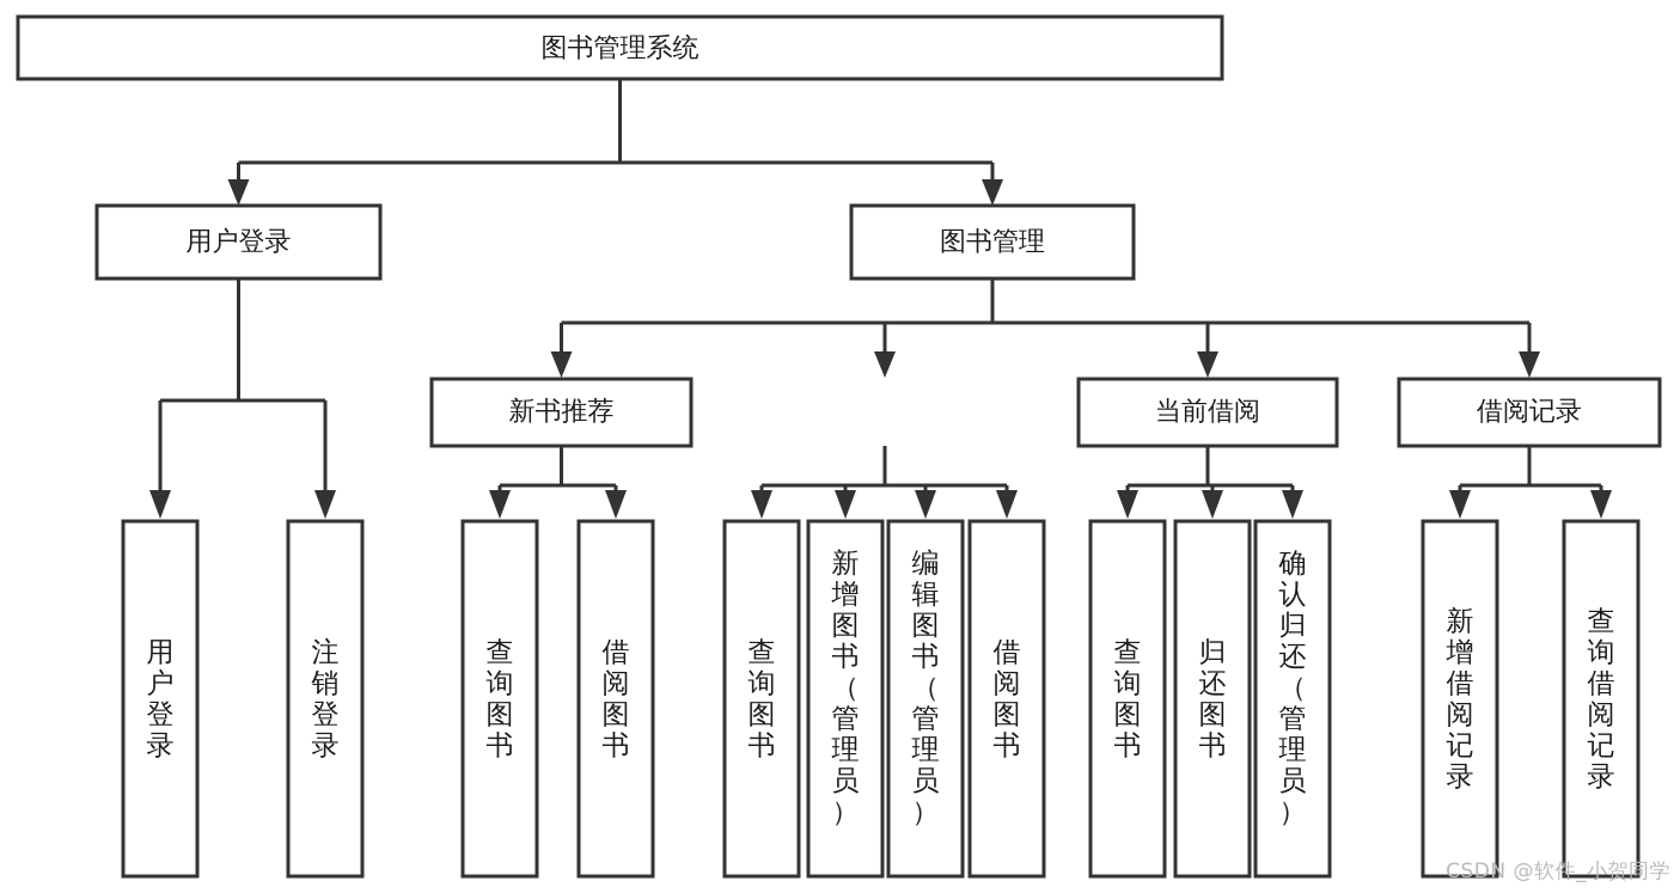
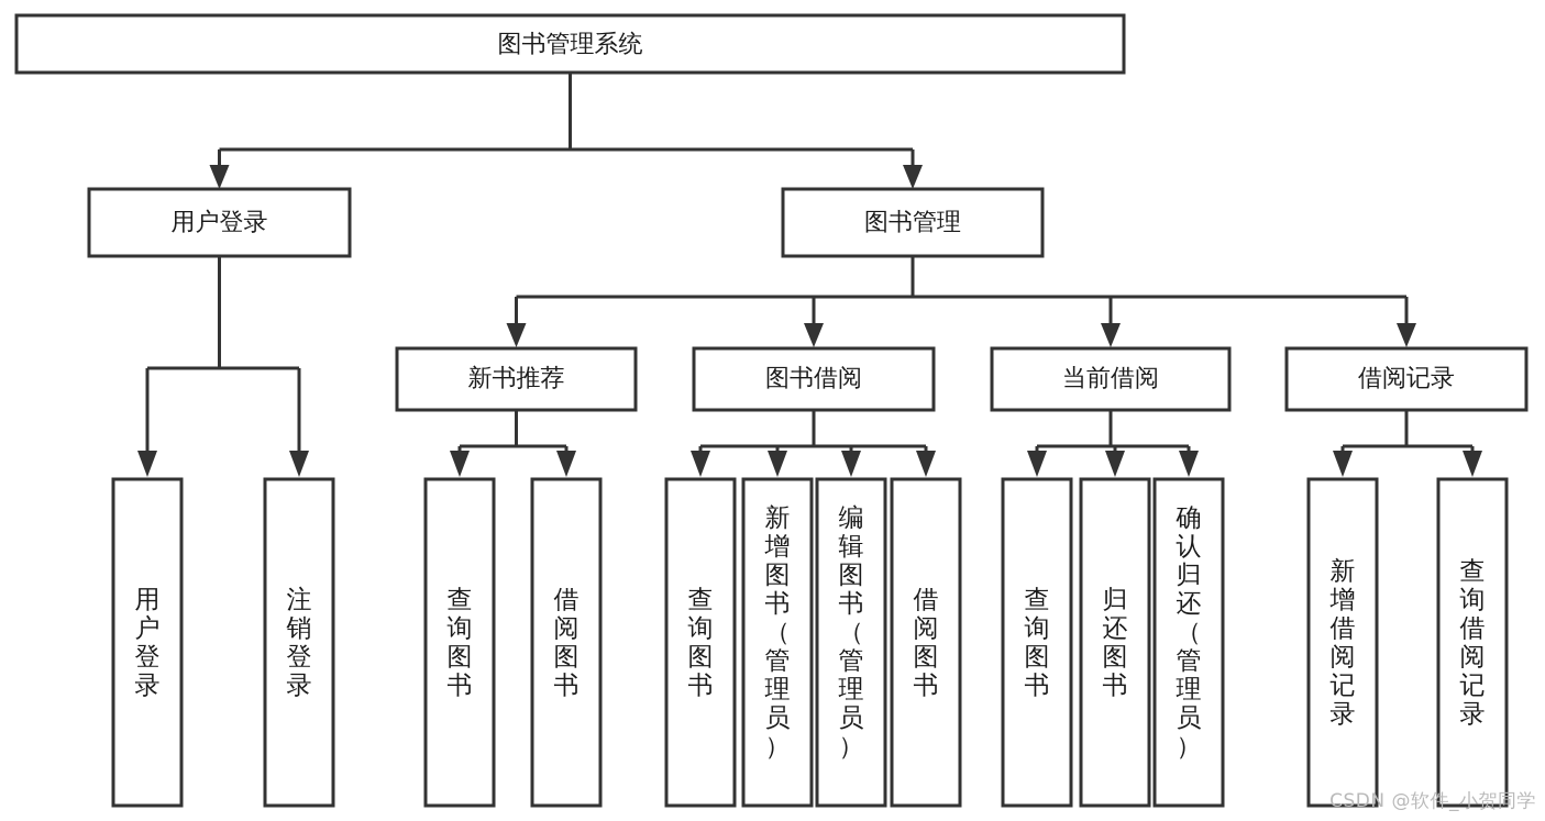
  图书管理系统
  用户登录
  图书管理
  新书推荐
+ 图书借阅
  当前借阅
  借阅记录
  用户登录
  注销登录
  查询图书
  借阅图书
  查询图书
  新增图书（管理员）
  编辑图书（管理员）
  借阅图书
  查询图书
  归还图书
  确认归还（管理员）
  新增借阅记录
  查询借阅记录
  CSDN @软件_小贺同学
